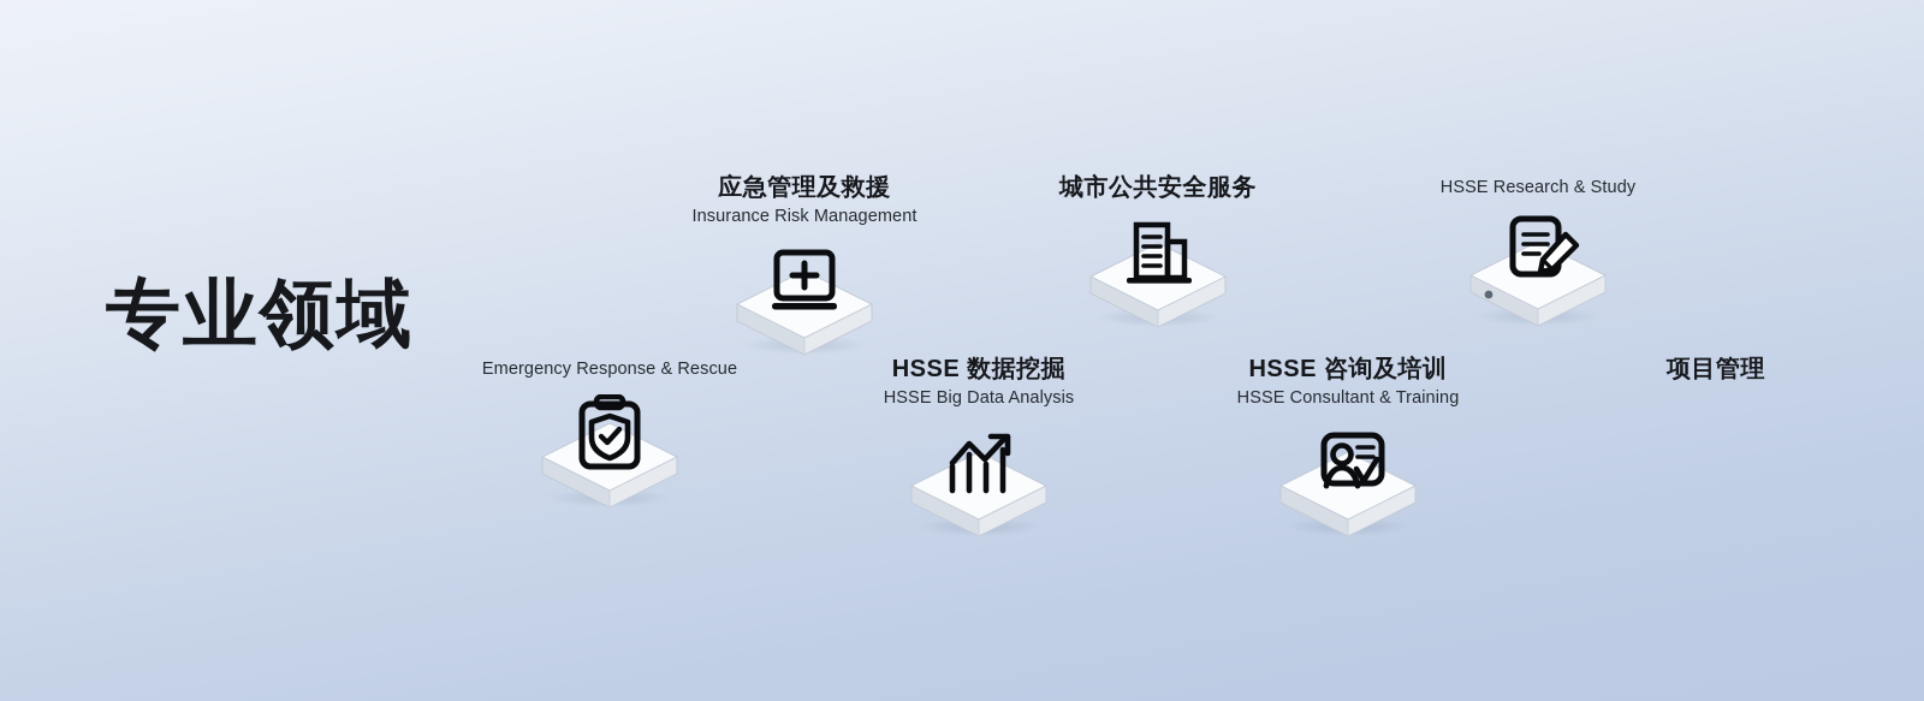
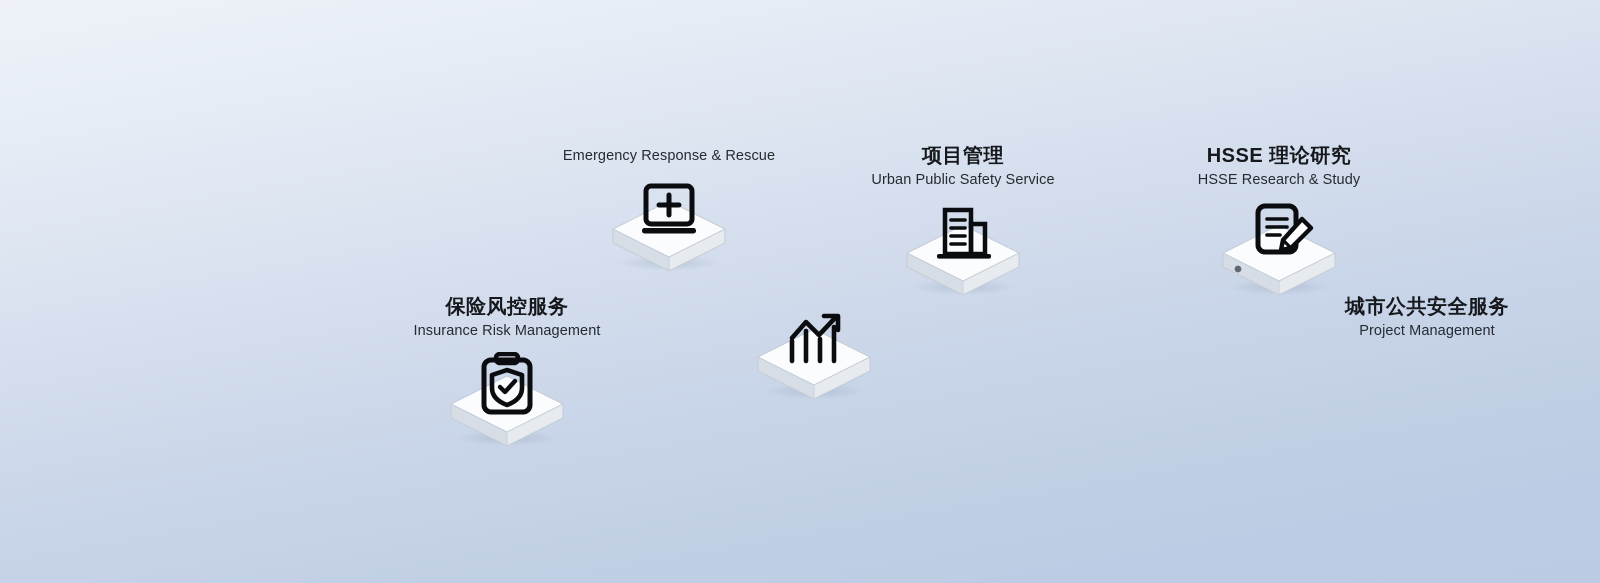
- 专业领域
- 应急管理及救援
- Insurance Risk Management
+ Emergency Response & Rescue
- 城市公共安全服务
+ 项目管理
+ Urban Public Safety Service
+ HSSE 理论研究
  HSSE Research & Study
+ 保险风控服务
- Emergency Response & Rescue
+ Insurance Risk Management
- HSSE 数据挖掘
- HSSE Big Data Analysis
- HSSE 咨询及培训
- HSSE Consultant & Training
- 项目管理
+ 城市公共安全服务
+ Project Management
